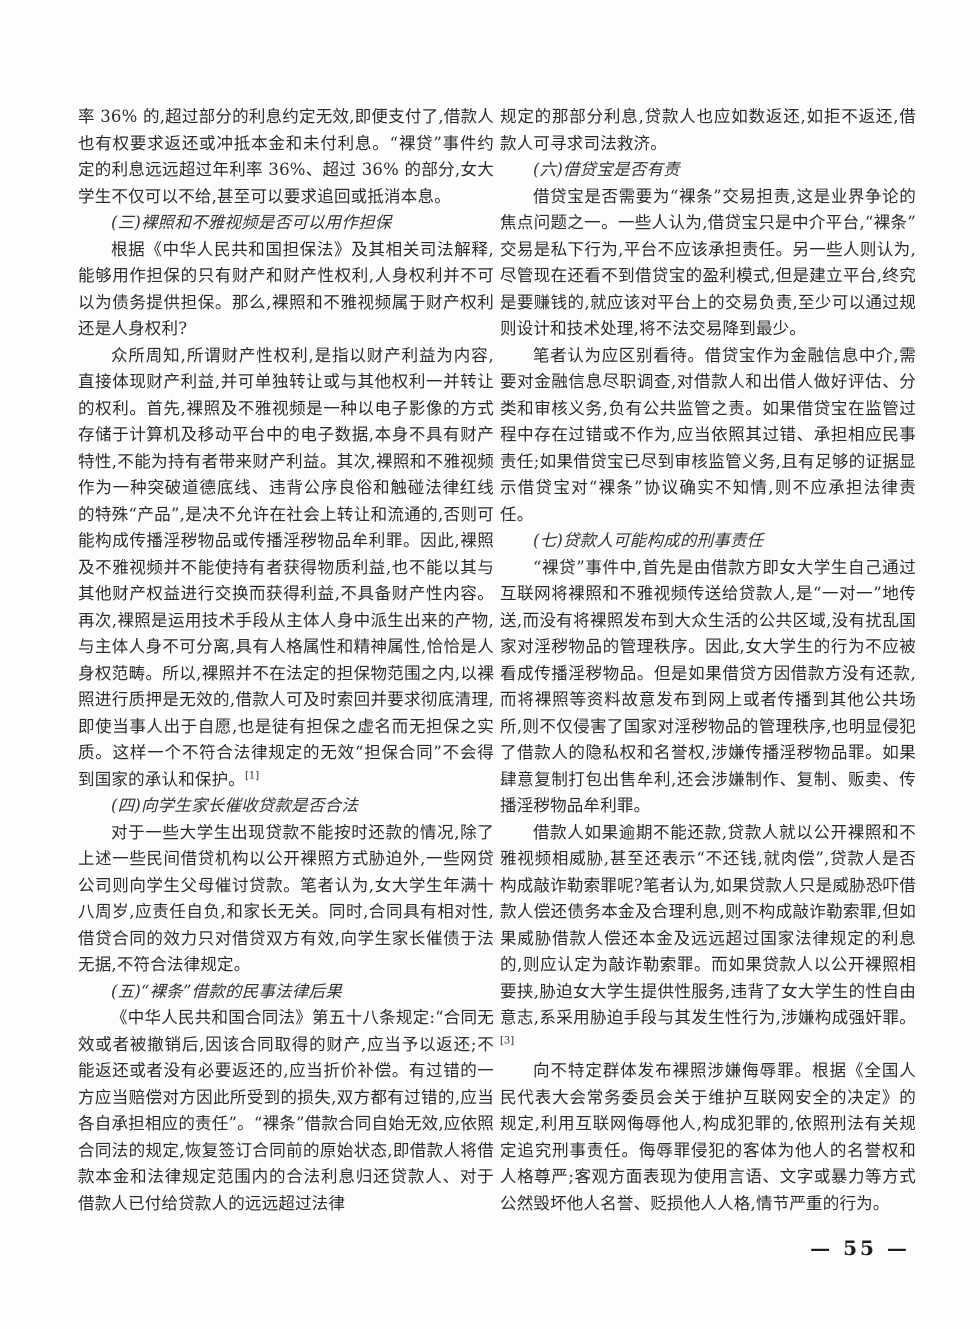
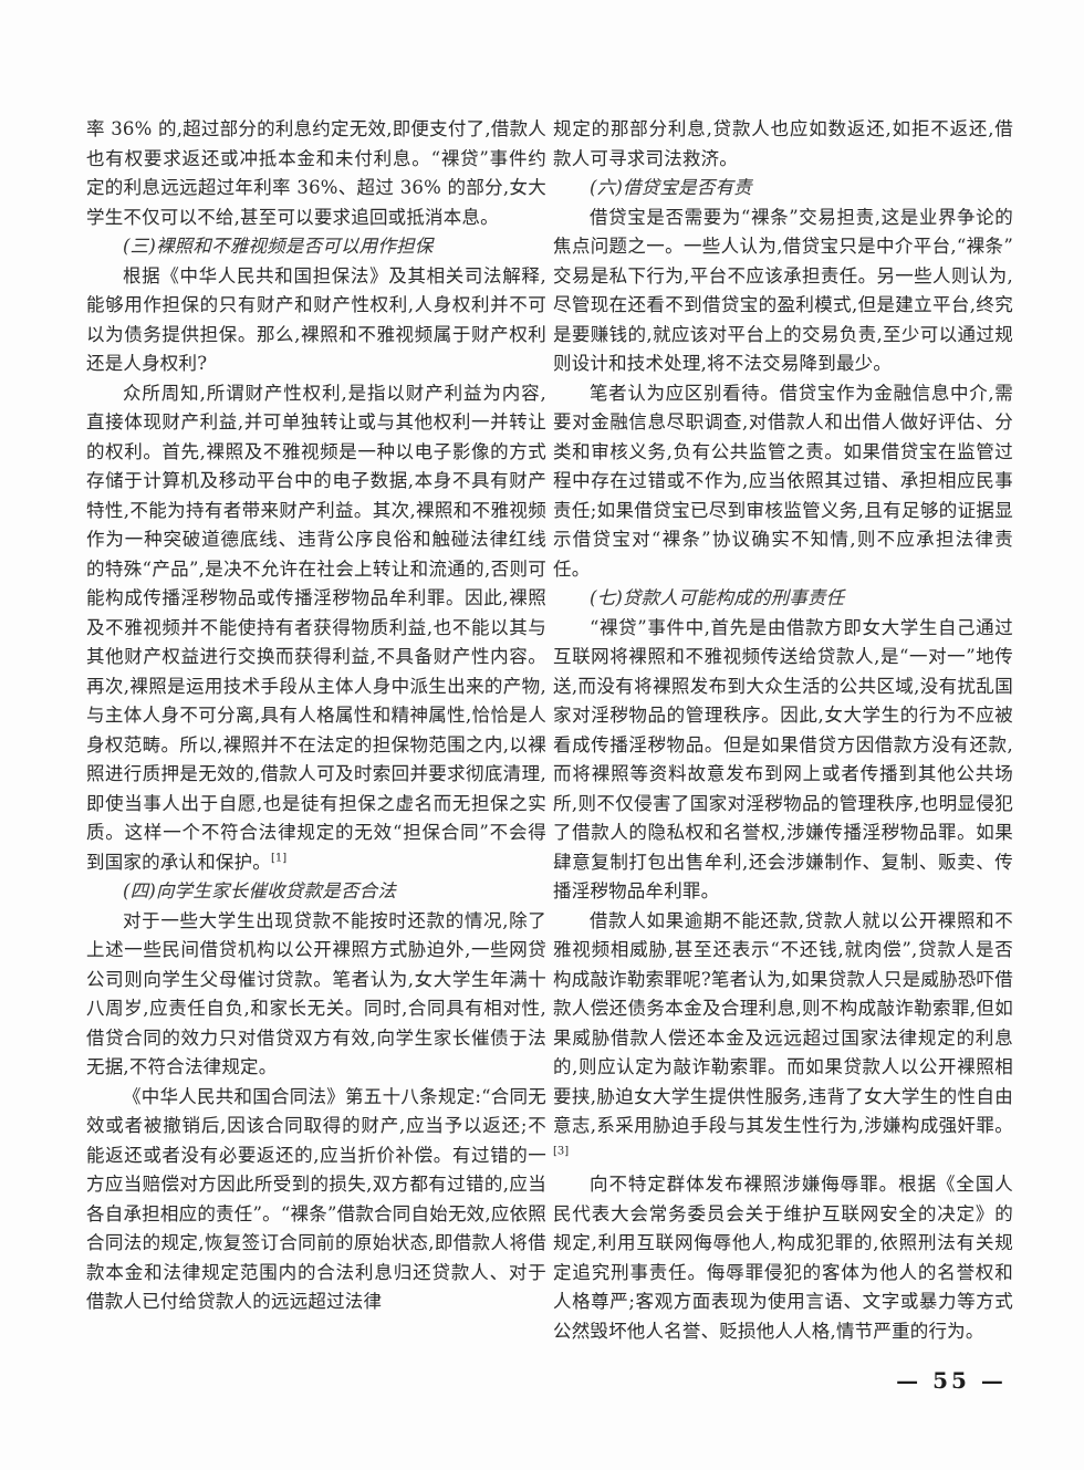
  率 36% 的,超过部分的利息约定无效,即便支付了,借款人也有权要求返还或冲抵本金和未付利息。“裸贷”事件约定的利息远远超过年利率 36%、超过 36% 的部分,女大学生不仅可以不给,甚至可以要求追回或抵消本息。
  (三)裸照和不雅视频是否可以用作担保
  根据《中华人民共和国担保法》及其相关司法解释,能够用作担保的只有财产和财产性权利,人身权利并不可以为债务提供担保。那么,裸照和不雅视频属于财产权利还是人身权利?
  众所周知,所谓财产性权利,是指以财产利益为内容,直接体现财产利益,并可单独转让或与其他权利一并转让的权利。首先,裸照及不雅视频是一种以电子影像的方式存储于计算机及移动平台中的电子数据,本身不具有财产特性,不能为持有者带来财产利益。其次,裸照和不雅视频作为一种突破道德底线、违背公序良俗和触碰法律红线的特殊“产品”,是决不允许在社会上转让和流通的,否则可能构成传播淫秽物品或传播淫秽物品牟利罪。因此,裸照及不雅视频并不能使持有者获得物质利益,也不能以其与其他财产权益进行交换而获得利益,不具备财产性内容。再次,裸照是运用技术手段从主体人身中派生出来的产物,与主体人身不可分离,具有人格属性和精神属性,恰恰是人身权范畴。所以,裸照并不在法定的担保物范围之内,以裸照进行质押是无效的,借款人可及时索回并要求彻底清理,即使当事人出于自愿,也是徒有担保之虚名而无担保之实质。这样一个不符合法律规定的无效“担保合同”不会得到国家的承认和保护。[1]
  (四)向学生家长催收贷款是否合法
  对于一些大学生出现贷款不能按时还款的情况,除了上述一些民间借贷机构以公开裸照方式胁迫外,一些网贷公司则向学生父母催讨贷款。笔者认为,女大学生年满十八周岁,应责任自负,和家长无关。同时,合同具有相对性,借贷合同的效力只对借贷双方有效,向学生家长催债于法无据,不符合法律规定。
- (五)“裸条”借款的民事法律后果
  《中华人民共和国合同法》第五十八条规定:“合同无效或者被撤销后,因该合同取得的财产,应当予以返还;不能返还或者没有必要返还的,应当折价补偿。有过错的一方应当赔偿对方因此所受到的损失,双方都有过错的,应当各自承担相应的责任”。“裸条”借款合同自始无效,应依照合同法的规定,恢复签订合同前的原始状态,即借款人将借款本金和法律规定范围内的合法利息归还贷款人、对于借款人已付给贷款人的远远超过法律
  规定的那部分利息,贷款人也应如数返还,如拒不返还,借款人可寻求司法救济。
  (六)借贷宝是否有责
  借贷宝是否需要为“裸条”交易担责,这是业界争论的焦点问题之一。一些人认为,借贷宝只是中介平台,“裸条”交易是私下行为,平台不应该承担责任。另一些人则认为,尽管现在还看不到借贷宝的盈利模式,但是建立平台,终究是要赚钱的,就应该对平台上的交易负责,至少可以通过规则设计和技术处理,将不法交易降到最少。
  笔者认为应区别看待。借贷宝作为金融信息中介,需要对金融信息尽职调查,对借款人和出借人做好评估、分类和审核义务,负有公共监管之责。如果借贷宝在监管过程中存在过错或不作为,应当依照其过错、承担相应民事责任;如果借贷宝已尽到审核监管义务,且有足够的证据显示借贷宝对“裸条”协议确实不知情,则不应承担法律责任。
  (七)贷款人可能构成的刑事责任
  “裸贷”事件中,首先是由借款方即女大学生自己通过互联网将裸照和不雅视频传送给贷款人,是“一对一”地传送,而没有将裸照发布到大众生活的公共区域,没有扰乱国家对淫秽物品的管理秩序。因此,女大学生的行为不应被看成传播淫秽物品。但是如果借贷方因借款方没有还款,而将裸照等资料故意发布到网上或者传播到其他公共场所,则不仅侵害了国家对淫秽物品的管理秩序,也明显侵犯了借款人的隐私权和名誉权,涉嫌传播淫秽物品罪。如果肆意复制打包出售牟利,还会涉嫌制作、复制、贩卖、传播淫秽物品牟利罪。
  借款人如果逾期不能还款,贷款人就以公开裸照和不雅视频相威胁,甚至还表示“不还钱,就肉偿”,贷款人是否构成敲诈勒索罪呢?笔者认为,如果贷款人只是威胁恐吓借款人偿还债务本金及合理利息,则不构成敲诈勒索罪,但如果威胁借款人偿还本金及远远超过国家法律规定的利息的,则应认定为敲诈勒索罪。而如果贷款人以公开裸照相要挟,胁迫女大学生提供性服务,违背了女大学生的性自由意志,系采用胁迫手段与其发生性行为,涉嫌构成强奸罪。[3]
  向不特定群体发布裸照涉嫌侮辱罪。根据《全国人民代表大会常务委员会关于维护互联网安全的决定》的规定,利用互联网侮辱他人,构成犯罪的,依照刑法有关规定追究刑事责任。侮辱罪侵犯的客体为他人的名誉权和人格尊严;客观方面表现为使用言语、文字或暴力等方式公然毁坏他人名誉、贬损他人人格,情节严重的行为。
  — 55 —
